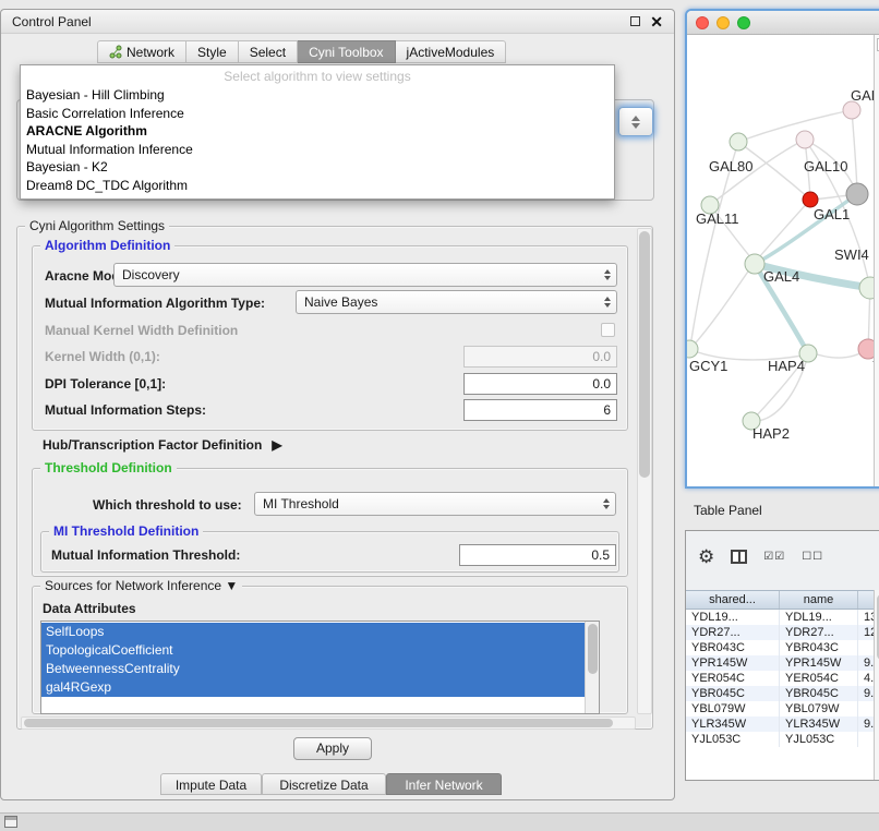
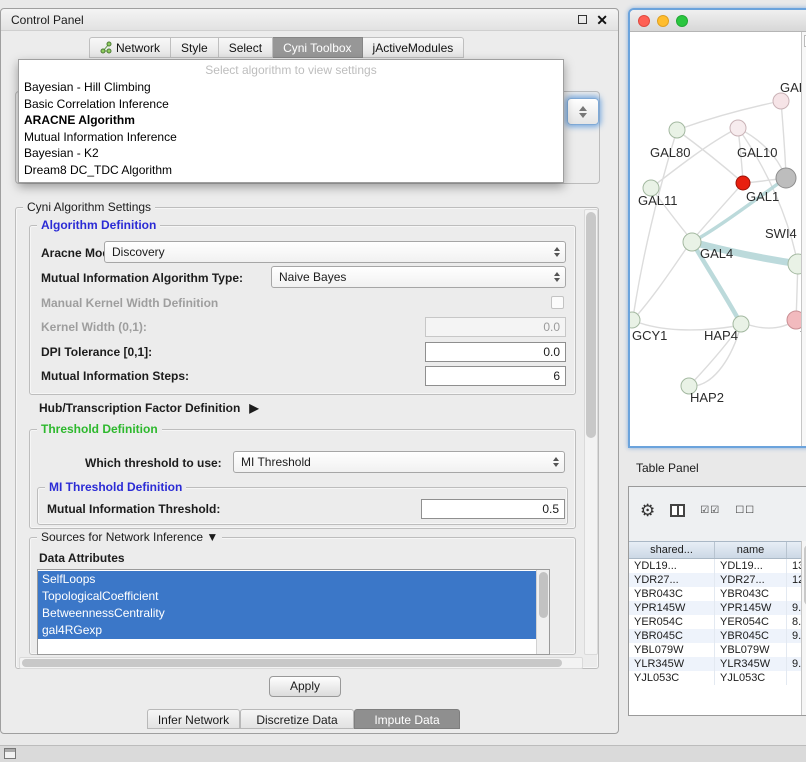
  Control Panel
  ✕
  Network
  Style
  Select
  Cyni Toolbox
  jActiveModules
  Select algorithm to view settings
  Bayesian - Hill Climbing
  Basic Correlation Inference
  ARACNE Algorithm
  Mutual Information Inference
  Bayesian - K2
  Dream8 DC_TDC Algorithm
  Cyni Algorithm Settings
  Algorithm Definition
  Aracne Mo
  Discovery
  Mutual Information Algorithm Type:
  Naive Bayes
  Manual Kernel Width Definition
  Kernel Width (0,1):
  0.0
  DPI Tolerance [0,1]:
  0.0
  Mutual Information Steps:
  6
  Hub/Transcription Factor Definition
  ▶
  Threshold Definition
  Which threshold to use:
  MI Threshold
  MI Threshold Definition
  Mutual Information Threshold:
  0.5
  Sources for Network Inference ▼
  Data Attributes
  SelfLoops
  TopologicalCoefficient
  BetweennessCentrality
  gal4RGexp
  Apply
- Impute Data
+ Infer Network
  Discretize Data
- Infer Network
+ Impute Data
  GAL80
  GAL10
  GAL11
  GAL1
  SWI4
  GAL4
  GCY1
  HAP4
  HAP2
  Table Panel
  ⚙
  ☑☑
  ☐☐
  shared...
  name
  YDL19...
  YDL19...
  YDR27...
  YDR27...
  YBR043C
  YBR043C
  YPR145W
  YPR145W
  9.
  YER054C
  YER054C
- 4.
+ 8.
  YBR045C
  YBR045C
  9.
  YBL079W
  YBL079W
  YLR345W
  YLR345W
  9.
  YJL053C
  YJL053C
